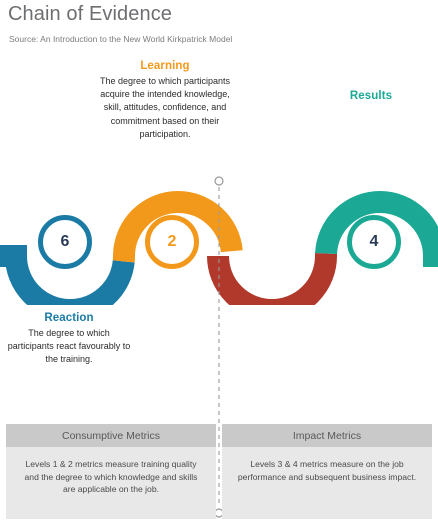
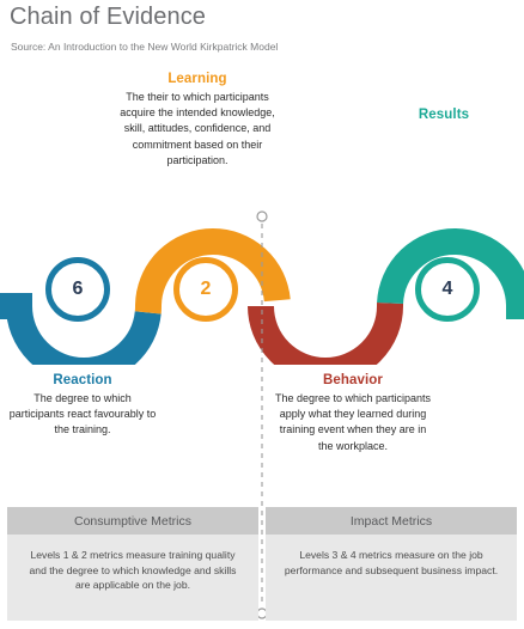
  Chain of Evidence
  Source: An Introduction to the New World Kirkpatrick Model
  6
  2
  4
  Learning
- The degree to which participants acquire the intended knowledge, skill, attitudes, confidence, and commitment based on their participation.
+ The their to which participants acquire the intended knowledge, skill, attitudes, confidence, and commitment based on their participation.
  Results
  Reaction
  The degree to which participants react favourably to the training.
+ Behavior
+ The degree to which participants apply what they learned during training event when they are in the workplace.
  Consumptive Metrics
  Levels 1 & 2 metrics measure training quality and the degree to which knowledge and skills are applicable on the job.
  Impact Metrics
  Levels 3 & 4 metrics measure on the job performance and subsequent business impact.
